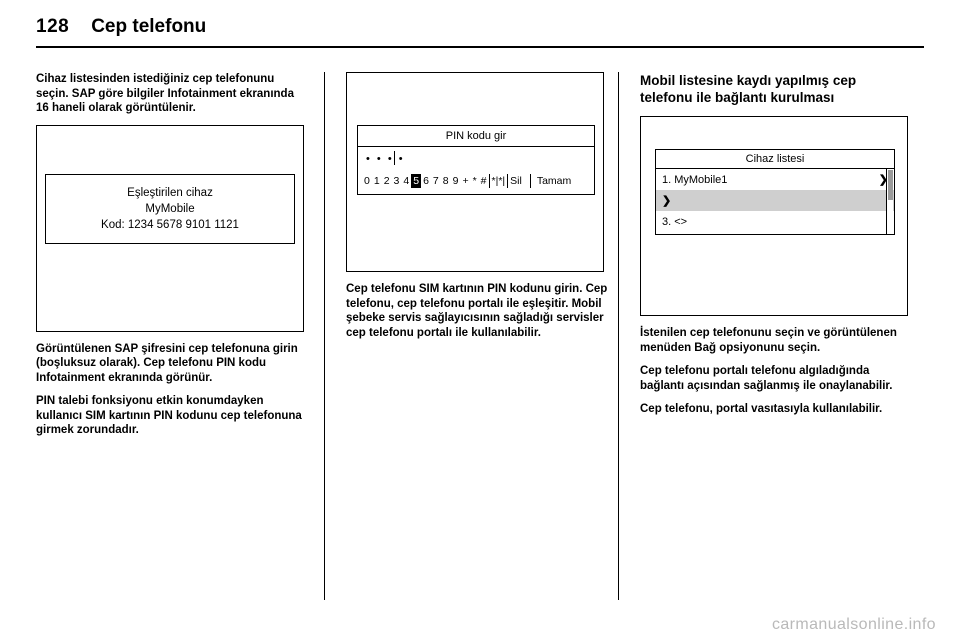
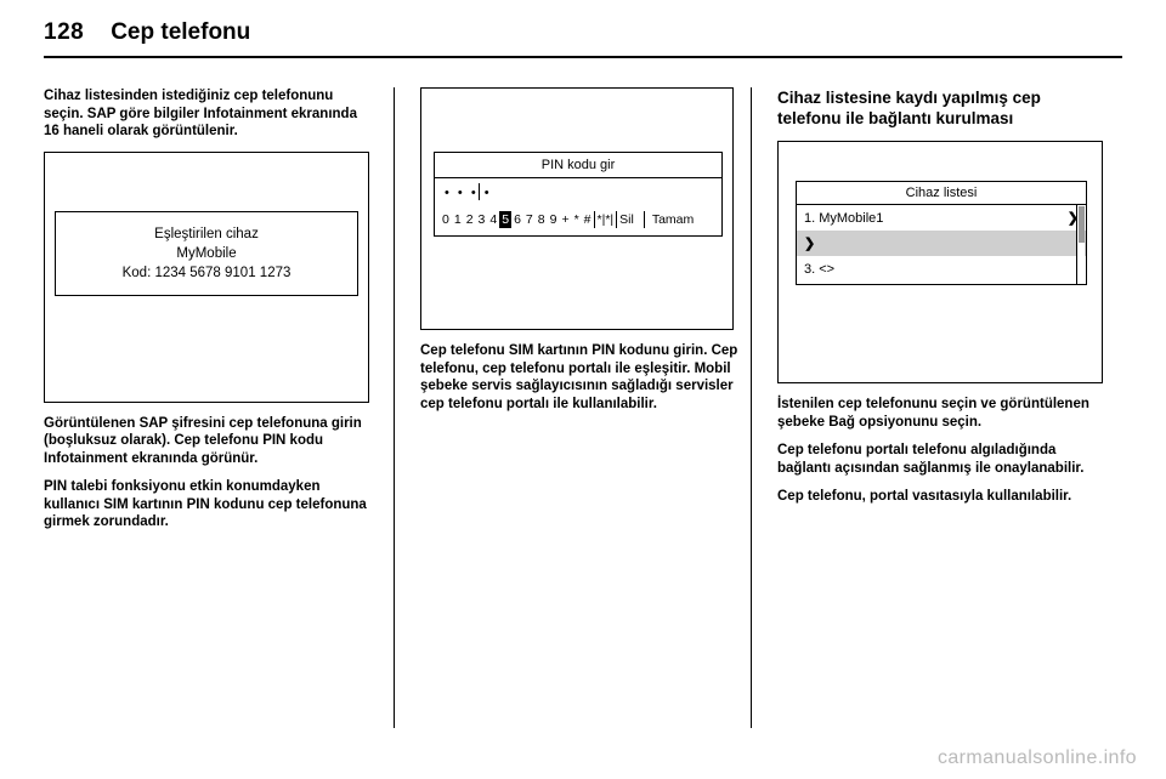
  128
  Cep telefonu
  Cihaz listesinden istediğiniz cep telefonunu seçin. SAP göre bilgiler Infotainment ekranında 16 haneli olarak görüntülenir.
  Eşleştirilen cihaz
  MyMobile
- Kod: 1234 5678 9101 1121
+ Kod: 1234 5678 9101 1273
  Görüntülenen SAP şifresini cep telefonuna girin (boşluksuz olarak). Cep telefonu PIN kodu Infotainment ekranında görünür.
  PIN talebi fonksiyonu etkin konumdayken kullanıcı SIM kartının PIN kodunu cep telefonuna girmek zorundadır.
  PIN kodu gir
  • • • •
  0
  1
  2
  3
  4
  5
  6
  7
  8
  9
  +
  *
  #
  *|*|
  Sil
  Tamam
  Cep telefonu SIM kartının PIN kodunu girin. Cep telefonu, cep telefonu portalı ile eşleşitir. Mobil şebeke servis sağlayıcısının sağladığı servisler cep telefonu portalı ile kullanılabilir.
- Mobil listesine kaydı yapılmış cep telefonu ile bağlantı kurulması
+ Cihaz listesine kaydı yapılmış cep telefonu ile bağlantı kurulması
  Cihaz listesi
  1. MyMobile1
  ❯
  ❯
  3. <>
- İstenilen cep telefonunu seçin ve görüntülenen menüden Bağ opsiyonunu seçin.
+ İstenilen cep telefonunu seçin ve görüntülenen şebeke Bağ opsiyonunu seçin.
  Cep telefonu portalı telefonu algıladığında bağlantı açısından sağlanmış ile onaylanabilir.
  Cep telefonu, portal vasıtasıyla kullanılabilir.
  carmanualsonline.info
